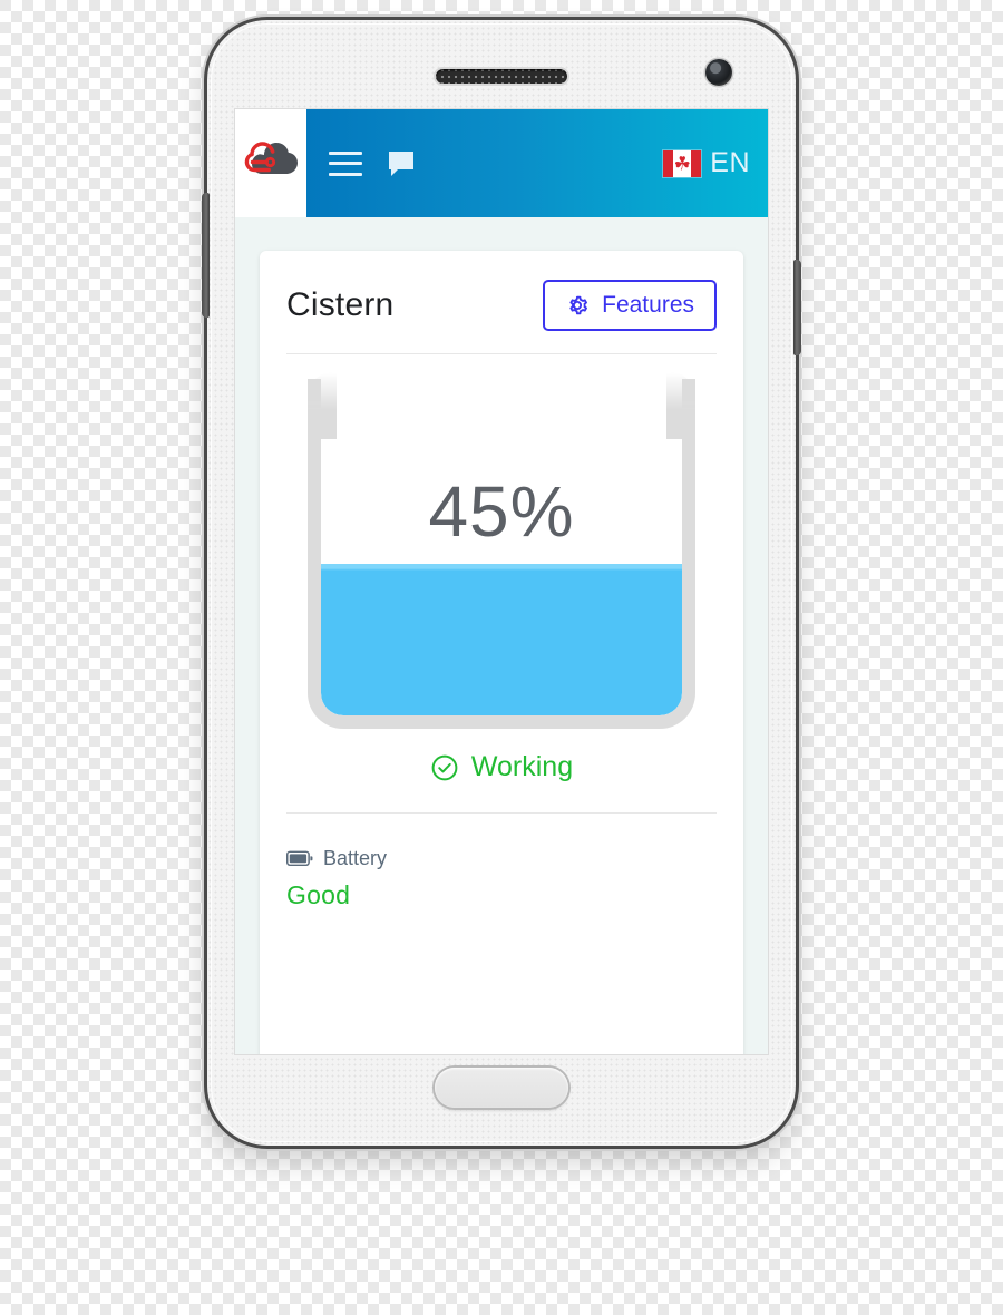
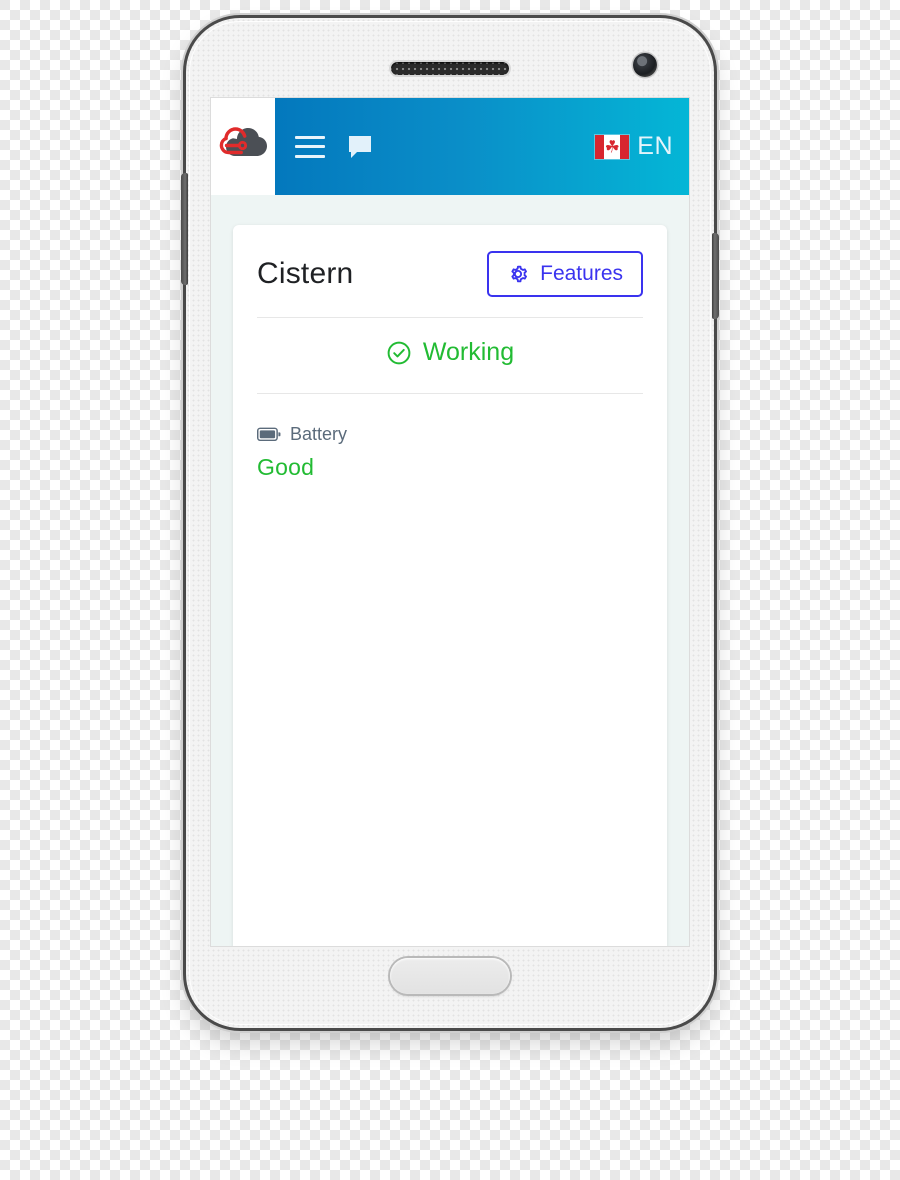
  ☘
  EN
  Cistern
  Features
- 45%
  Working
  Battery
  Good
